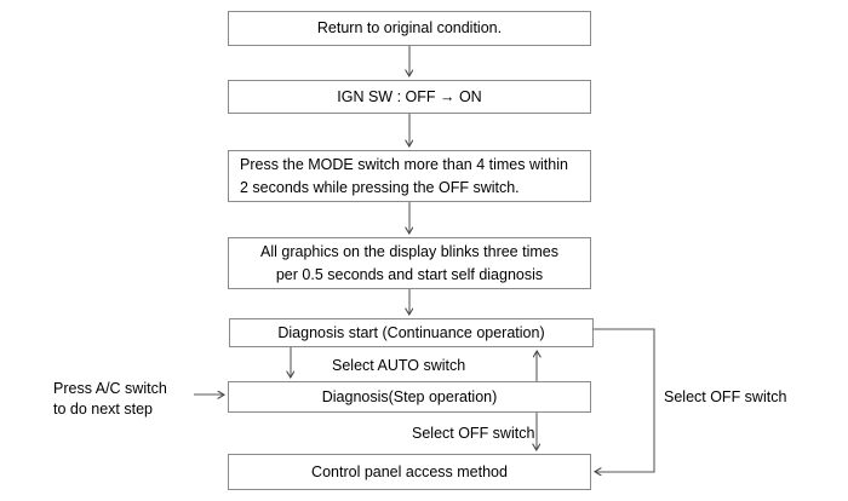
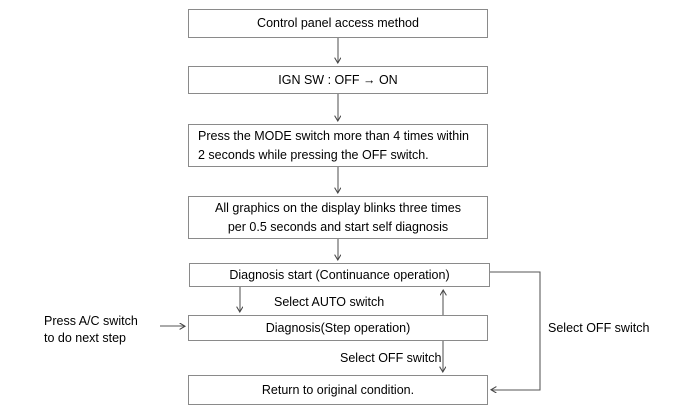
- Return to original condition.
+ Control panel access method
  IGN SW : OFF → ON
  Press the MODE switch more than 4 times within
  2 seconds while pressing the OFF switch.
  All graphics on the display blinks three times
  per 0.5 seconds and start self diagnosis
  Diagnosis start (Continuance operation)
  Diagnosis(Step operation)
- Control panel access method
+ Return to original condition.
  Select AUTO switch
  Select OFF switch
  Select OFF switch
  Press A/C switch
  to do next step
